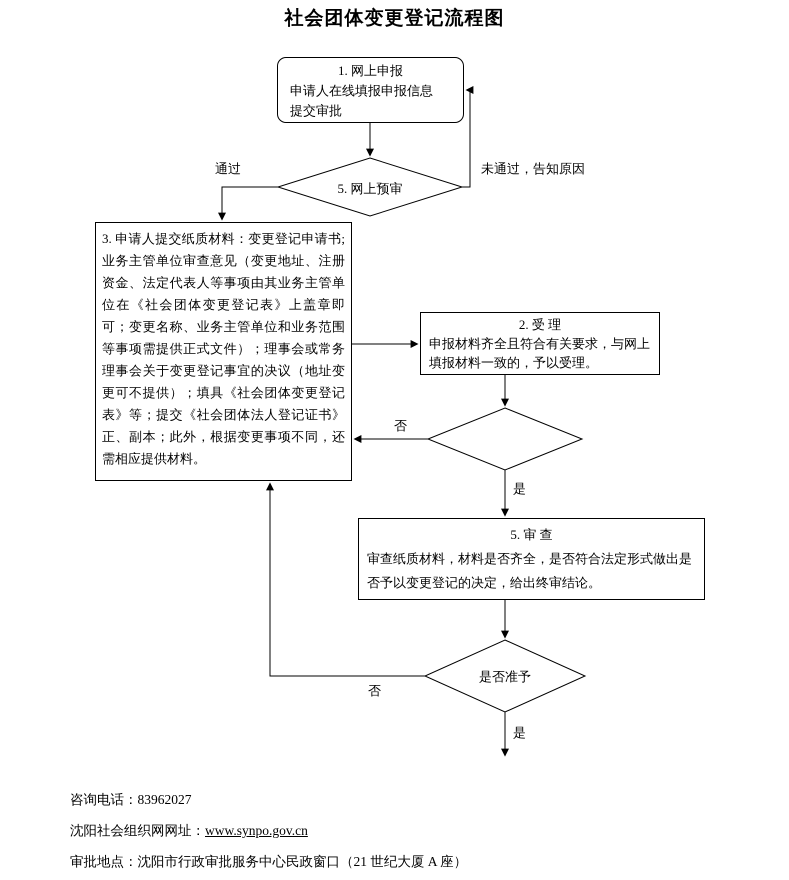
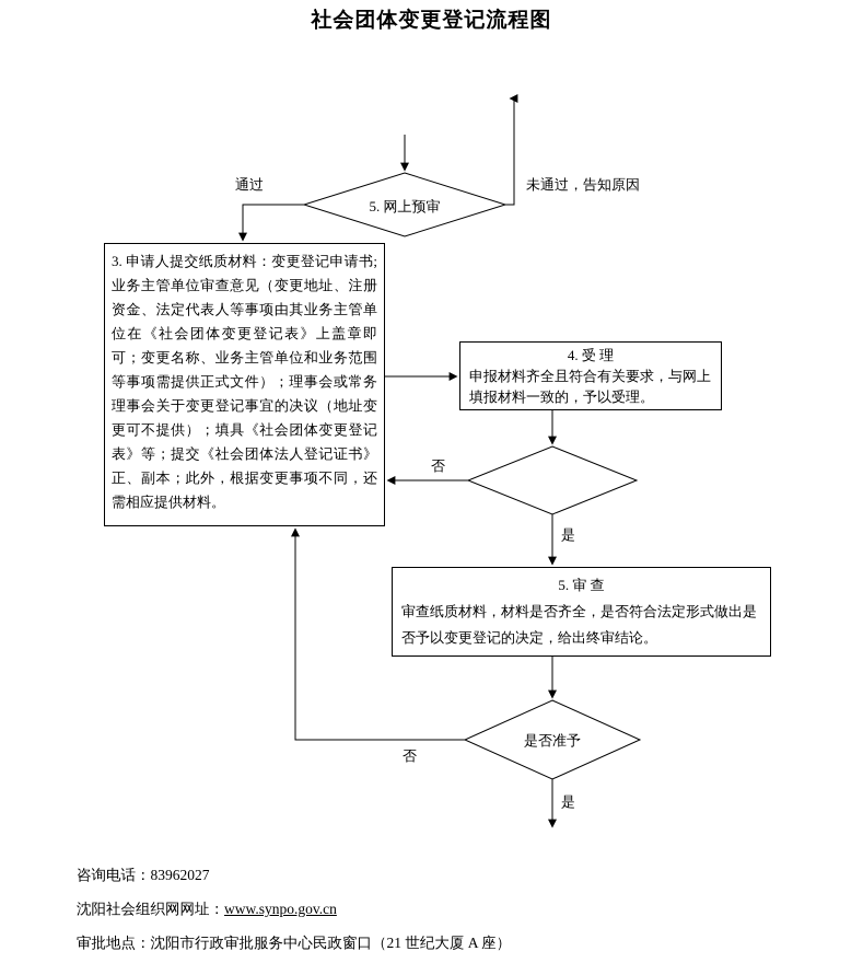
  社会团体变更登记流程图
- 1. 网上申报
- 申请人在线填报申报信息
- 提交审批
  5. 网上预审
  3. 申请人提交纸质材料：变更登记申请书;业务主管单位审查意见（变更地址、注册资金、法定代表人等事项由其业务主管单位在《社会团体变更登记表》上盖章即可；变更名称、业务主管单位和业务范围等事项需提供正式文件）；理事会或常务理事会关于变更登记事宜的决议（地址变更可不提供）；填具《社会团体变更登记表》等；提交《社会团体法人登记证书》正、副本；此外，根据变更事项不同，还需相应提供材料。
- 2. 受 理
+ 4. 受 理
  申报材料齐全且符合有关要求，与网上填报材料一致的，予以受理。
  5. 审 查
  审查纸质材料，材料是否齐全，是否符合法定形式做出是否予以变更登记的决定，给出终审结论。
  是否准予
  通过
  未通过，告知原因
  否
  是
  否
  是
  咨询电话：83962027
  沈阳社会组织网网址：www.synpo.gov.cn
  审批地点：沈阳市行政审批服务中心民政窗口（21 世纪大厦 A 座）
